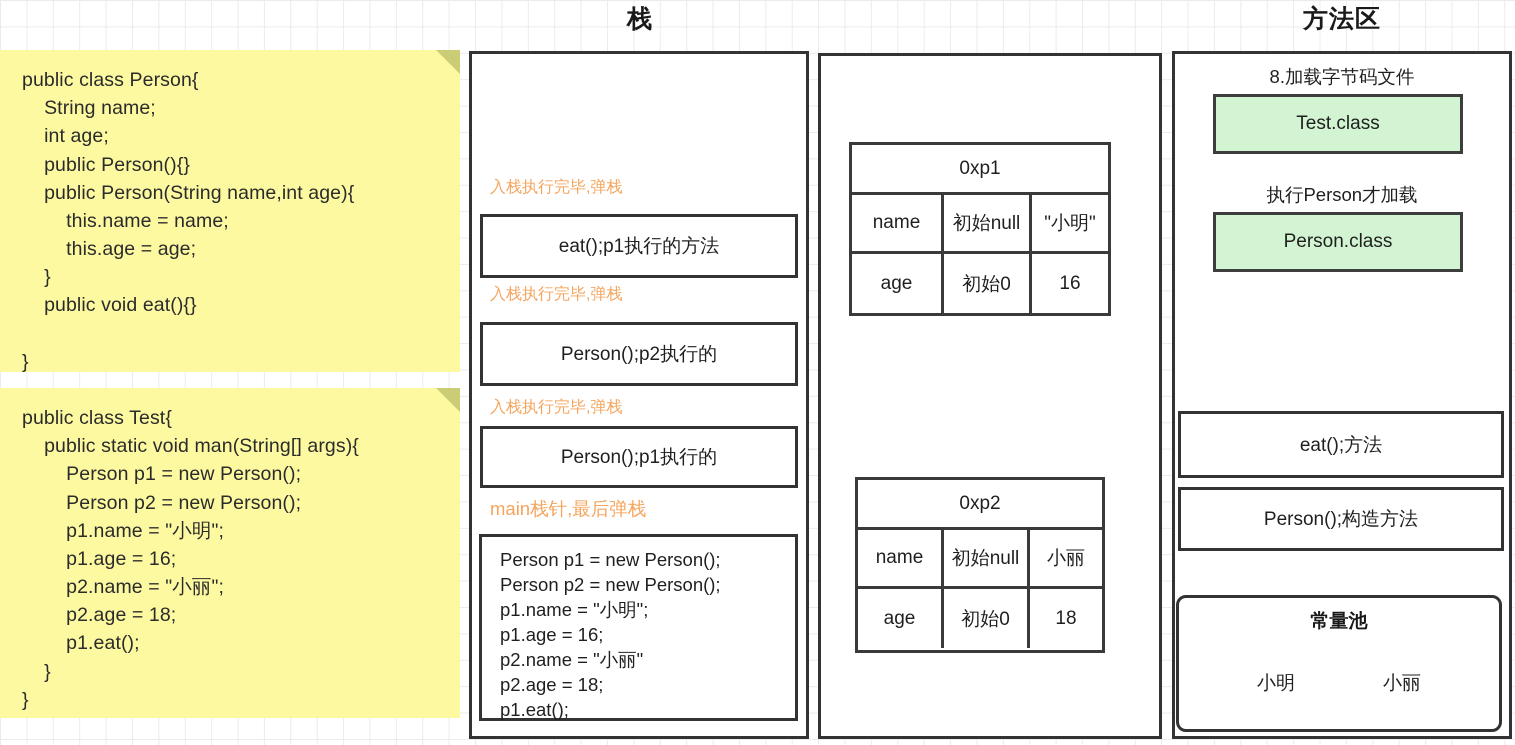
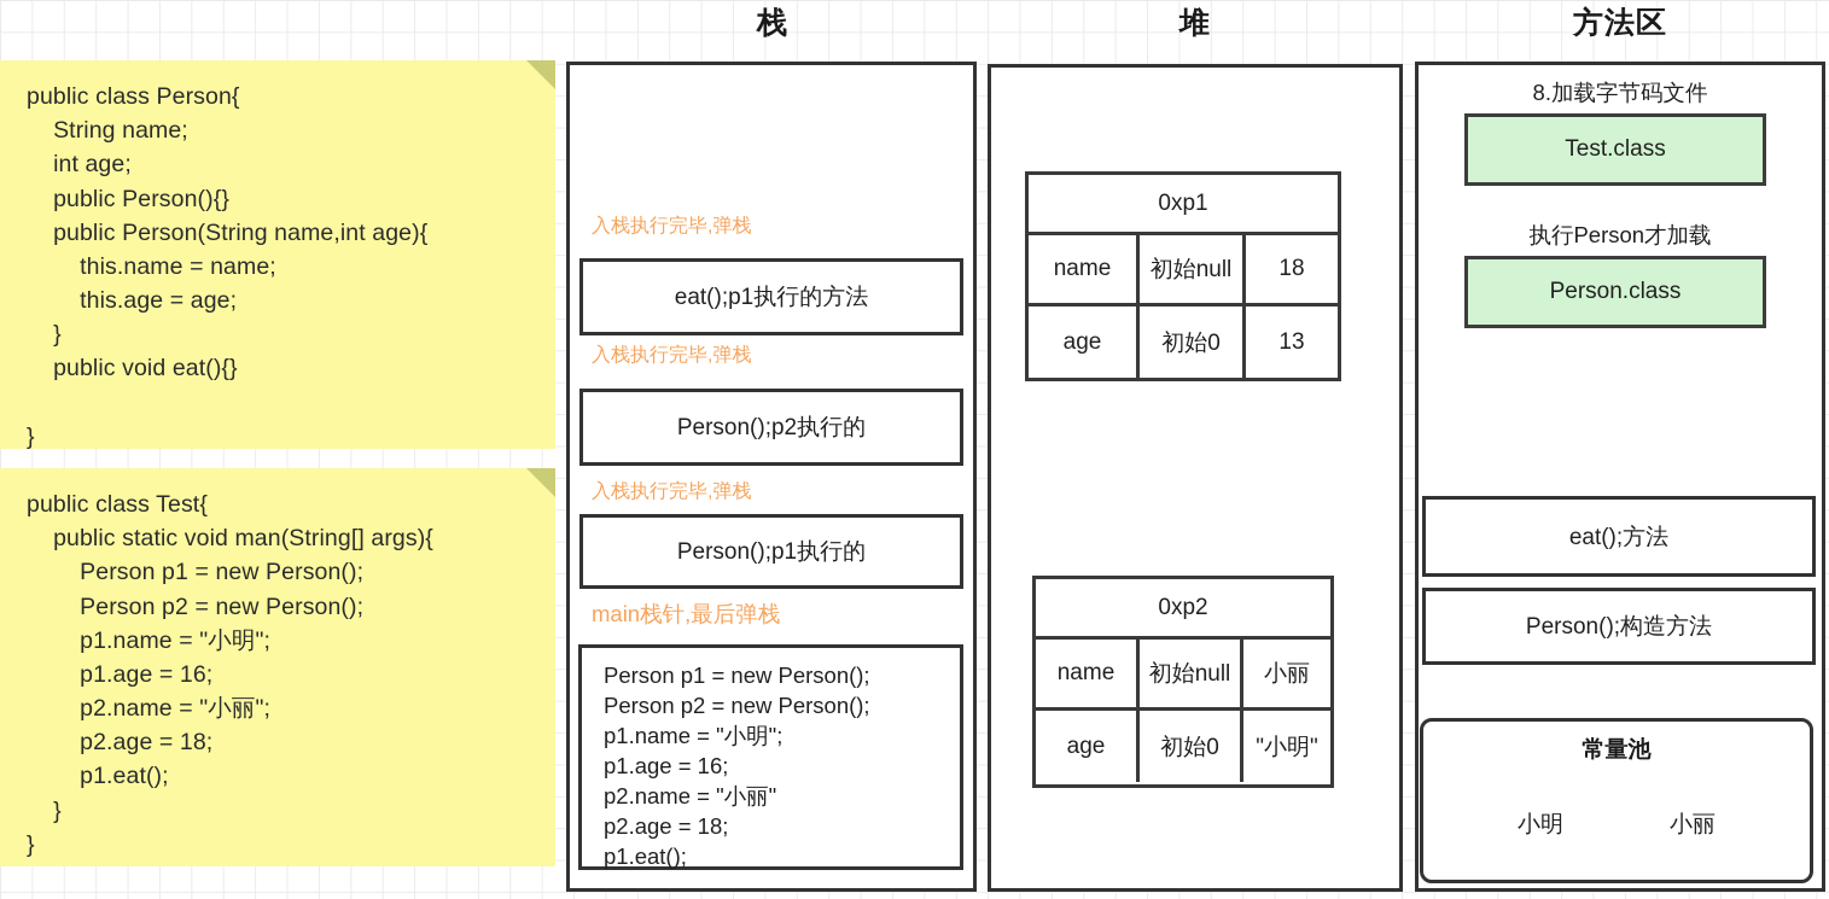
  public class Person{
  String name;
  int age;
  public Person(){}
  public Person(String name,int age){
  this.name = name;
  this.age = age;
  }
  public void eat(){}
  }
  public class Test{
  public static void man(String[] args){
  Person p1 = new Person();
  Person p2 = new Person();
  p1.name = "小明";
  p1.age = 16;
  p2.name = "小丽";
  p2.age = 18;
  p1.eat();
  }
  }
  栈
+ 堆
  方法区
  入栈执行完毕,弹栈
  eat();p1执行的方法
  入栈执行完毕,弹栈
  Person();p2执行的
  入栈执行完毕,弹栈
  Person();p1执行的
  main栈针,最后弹栈
  Person p1 = new Person();
  Person p2 = new Person();
  p1.name = "小明";
  p1.age = 16;
  p2.name = "小丽"
  p2.age = 18;
  p1.eat();
  0xp1
  name
  初始null
- "小明"
+ 18
  age
  初始0
- 16
+ 13
  0xp2
  name
  初始null
  小丽
  age
  初始0
- 18
+ "小明"
  8.加载字节码文件
  Test.class
  执行Person才加载
  Person.class
  eat();方法
  Person();构造方法
  常量池
  小明
  小丽
